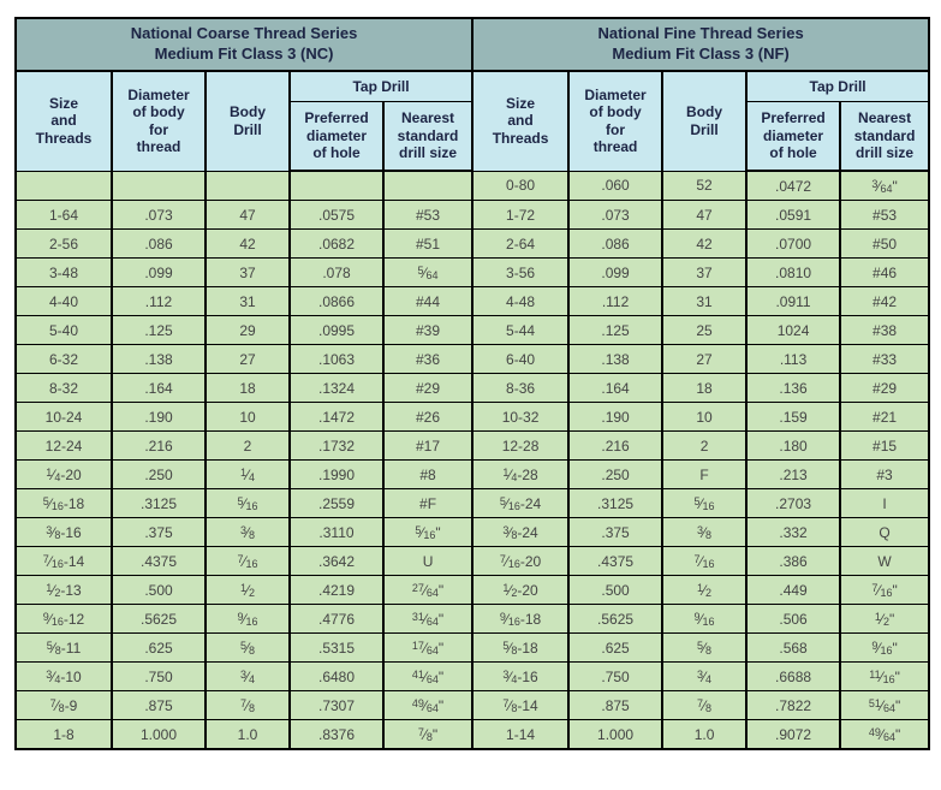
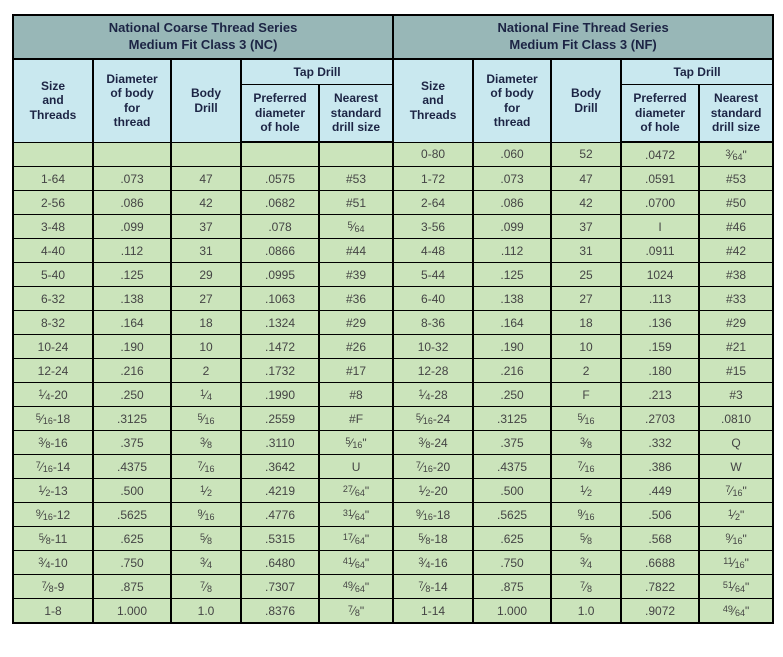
  National Coarse Thread Series Medium Fit Class 3 (NC)	National Fine Thread Series Medium Fit Class 3 (NF)
  Size and Threads	Diameter of body for thread	Body Drill	Tap Drill	Size and Threads	Diameter of body for thread	Body Drill	Tap Drill
  Preferred diameter of hole	Nearest standard drill size	Preferred diameter of hole	Nearest standard drill size
  					0-80	.060	52	.0472	3⁄64"
  1-64	.073	47	.0575	#53	1-72	.073	47	.0591	#53
  2-56	.086	42	.0682	#51	2-64	.086	42	.0700	#50
- 3-48	.099	37	.078	5⁄64	3-56	.099	37	.0810	#46
+ 3-48	.099	37	.078	5⁄64	3-56	.099	37	I	#46
  4-40	.112	31	.0866	#44	4-48	.112	31	.0911	#42
  5-40	.125	29	.0995	#39	5-44	.125	25	1024	#38
  6-32	.138	27	.1063	#36	6-40	.138	27	.113	#33
  8-32	.164	18	.1324	#29	8-36	.164	18	.136	#29
  10-24	.190	10	.1472	#26	10-32	.190	10	.159	#21
  12-24	.216	2	.1732	#17	12-28	.216	2	.180	#15
  1⁄4-20	.250	1⁄4	.1990	#8	1⁄4-28	.250	F	.213	#3
- 5⁄16-18	.3125	5⁄16	.2559	#F	5⁄16-24	.3125	5⁄16	.2703	I
+ 5⁄16-18	.3125	5⁄16	.2559	#F	5⁄16-24	.3125	5⁄16	.2703	.0810
  3⁄8-16	.375	3⁄8	.3110	5⁄16"	3⁄8-24	.375	3⁄8	.332	Q
  7⁄16-14	.4375	7⁄16	.3642	U	7⁄16-20	.4375	7⁄16	.386	W
  1⁄2-13	.500	1⁄2	.4219	27⁄64"	1⁄2-20	.500	1⁄2	.449	7⁄16"
  9⁄16-12	.5625	9⁄16	.4776	31⁄64"	9⁄16-18	.5625	9⁄16	.506	1⁄2"
  5⁄8-11	.625	5⁄8	.5315	17⁄64"	5⁄8-18	.625	5⁄8	.568	9⁄16"
  3⁄4-10	.750	3⁄4	.6480	41⁄64"	3⁄4-16	.750	3⁄4	.6688	11⁄16"
  7⁄8-9	.875	7⁄8	.7307	49⁄64"	7⁄8-14	.875	7⁄8	.7822	51⁄64"
  1-8	1.000	1.0	.8376	7⁄8"	1-14	1.000	1.0	.9072	49⁄64"
